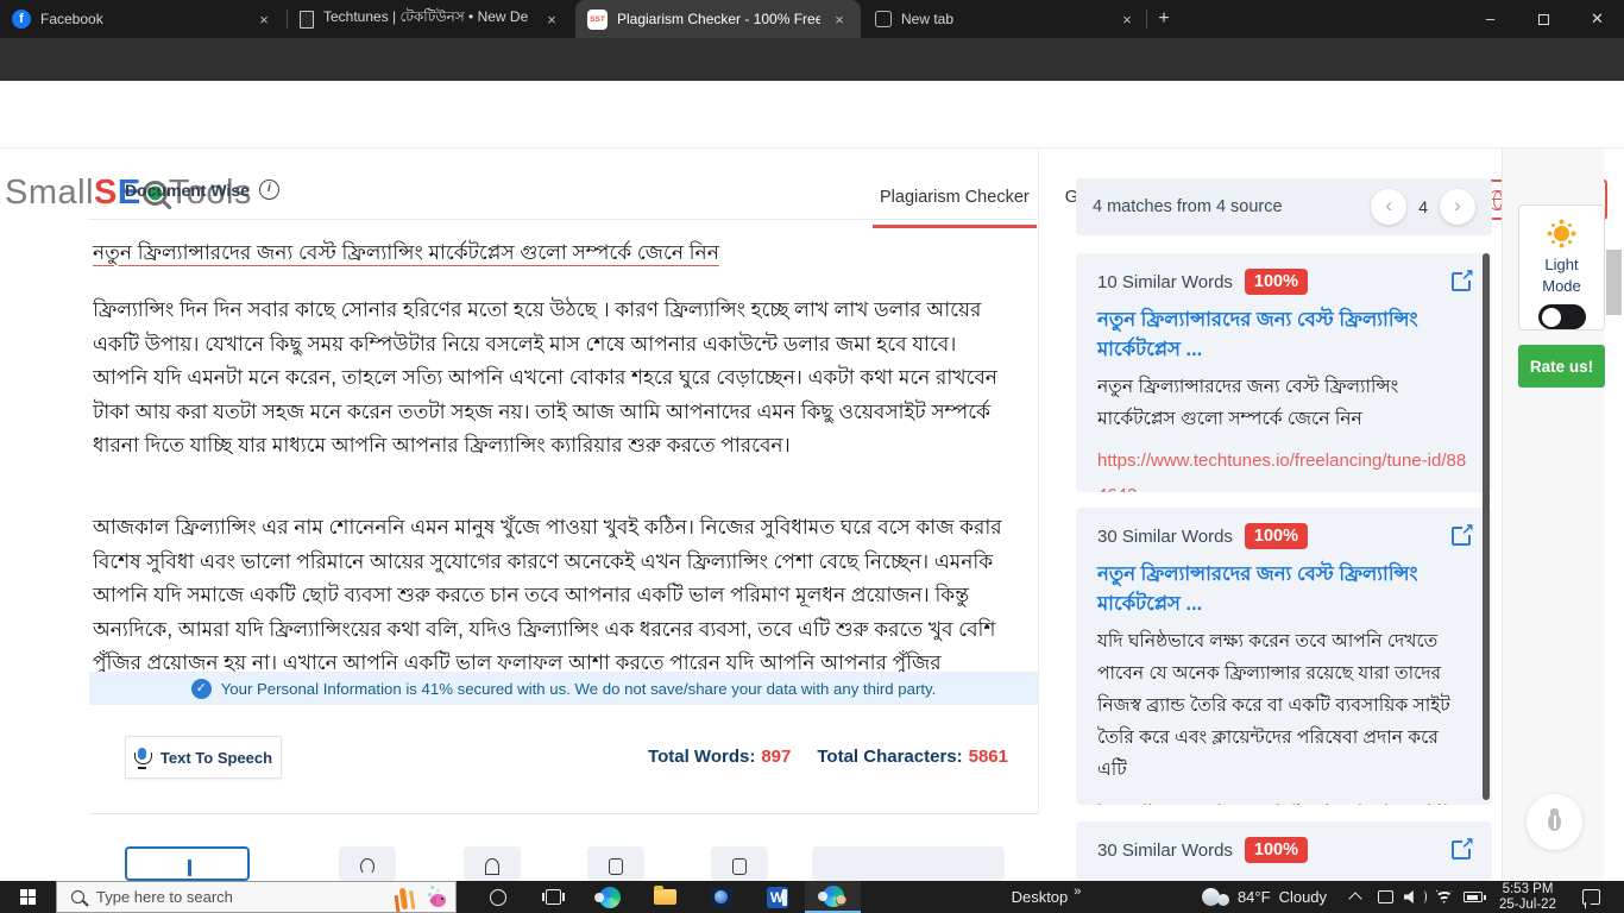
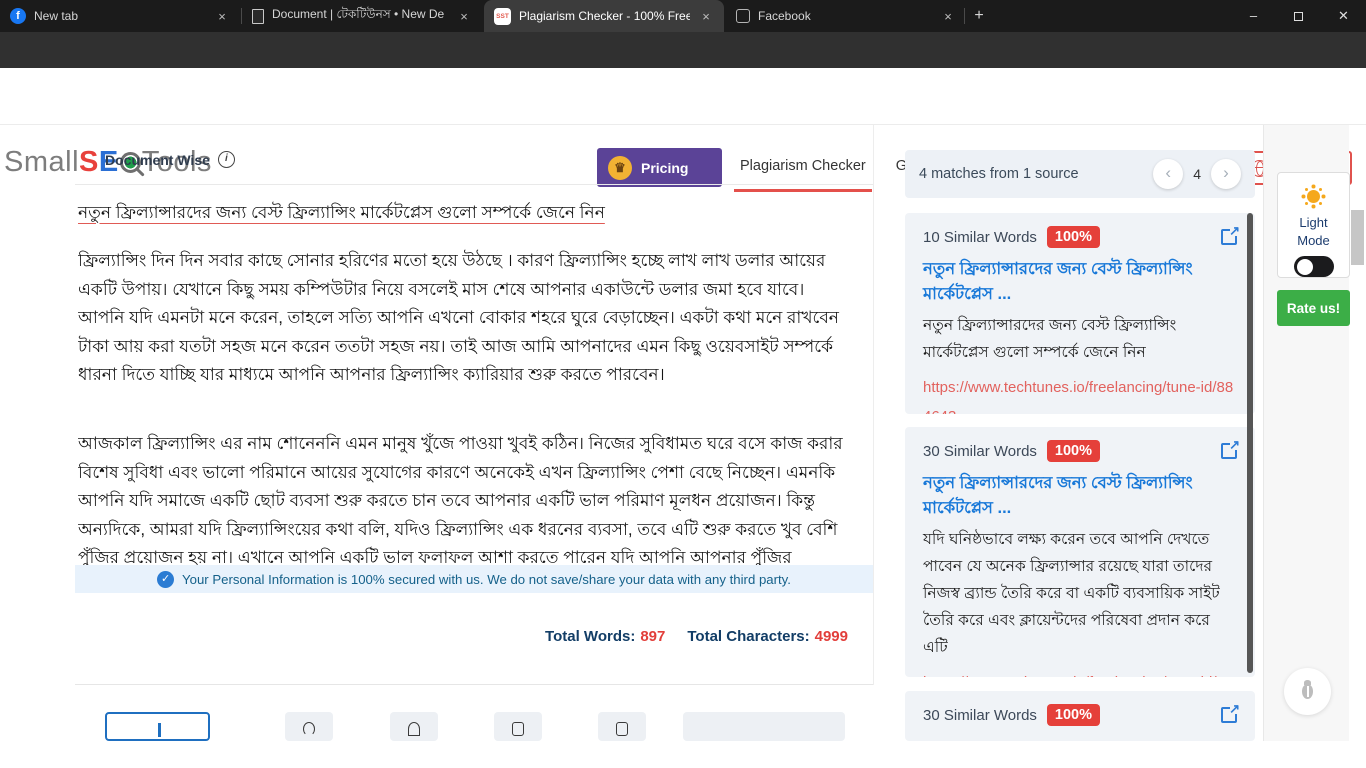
  f
- Facebook
+ New tab
  ×
- Techtunes | টেকটিউনস • New De
+ Document | টেকটিউনস • New De
  ×
  Plagiarism Checker - 100% Free
  ×
- New tab
+ Facebook
  ×
  +
  –
  ✕
  Small
  S
  E
  Tools
+ ♛
+ Pricing
  Plagiarism Checker
  Document Wise
  i
  নতুন ফ্রিল্যান্সারদের জন্য বেস্ট ফ্রিল্যান্সিং মার্কেটপ্লেস গুলো সম্পর্কে জেনে নিন
  ফ্রিল্যান্সিং দিন দিন সবার কাছে সোনার হরিণের মতো হয়ে উঠছে । কারণ ফ্রিল্যান্সিং হচ্ছে লাখ লাখ ডলার আয়ের একটি উপায়। যেখানে কিছু সময় কম্পিউটার নিয়ে বসলেই মাস শেষে আপনার একাউন্টে ডলার জমা হবে যাবে। আপনি যদি এমনটা মনে করেন, তাহলে সত্যি আপনি এখনো বোকার শহরে ঘুরে বেড়াচ্ছেন। একটা কথা মনে রাখবেন টাকা আয় করা যতটা সহজ মনে করেন ততটা সহজ নয়। তাই আজ আমি আপনাদের এমন কিছু ওয়েবসাইট সম্পর্কে ধারনা দিতে যাচ্ছি যার মাধ্যমে আপনি আপনার ফ্রিল্যান্সিং ক্যারিয়ার শুরু করতে পারবেন।
  আজকাল ফ্রিল্যান্সিং এর নাম শোনেননি এমন মানুষ খুঁজে পাওয়া খুবই কঠিন। নিজের সুবিধামত ঘরে বসে কাজ করার বিশেষ সুবিধা এবং ভালো পরিমানে আয়ের সুযোগের কারণে অনেকেই এখন ফ্রিল্যান্সিং পেশা বেছে নিচ্ছেন। এমনকি আপনি যদি সমাজে একটি ছোট ব্যবসা শুরু করতে চান তবে আপনার একটি ভাল পরিমাণ মূলধন প্রয়োজন। কিন্তু অন্যদিকে, আমরা যদি ফ্রিল্যান্সিংয়ের কথা বলি, যদিও ফ্রিল্যান্সিং এক ধরনের ব্যবসা, তবে এটি শুরু করতে খুব বেশি পুঁজির প্রয়োজন হয় না। এখানে আপনি একটি ভাল ফলাফল আশা করতে পারেন যদি আপনি আপনার পুঁজির
  ✓
- Your Personal Information is 41% secured with us. We do not save/share your data with any third party.
+ Your Personal Information is 100% secured with us. We do not save/share your data with any third party.
- Text To Speech
  Total Words: 897
- Total Characters: 5861
+ Total Characters: 4999
- 4 matches from 4 source
+ 4 matches from 1 source
  ‹
  4
  ›
  10 Similar Words
  100%
  নতুন ফ্রিল্যান্সারদের জন্য বেস্ট ফ্রিল্যান্সিং মার্কেটপ্লেস ...
  নতুন ফ্রিল্যান্সারদের জন্য বেস্ট ফ্রিল্যান্সিং মার্কেটপ্লেস গুলো সম্পর্কে জেনে নিন
  https://www.techtunes.io/freelancing/tune-id/88
  30 Similar Words
  100%
  নতুন ফ্রিল্যান্সারদের জন্য বেস্ট ফ্রিল্যান্সিং মার্কেটপ্লেস ...
  যদি ঘনিষ্ঠভাবে লক্ষ্য করেন তবে আপনি দেখতে পাবেন যে অনেক ফ্রিল্যান্সার রয়েছে যারা তাদের নিজস্ব ব্র্যান্ড তৈরি করে বা একটি ব্যবসায়িক সাইট তৈরি করে এবং ক্লায়েন্টদের পরিষেবা প্রদান করে এটি
  30 Similar Words
  100%
  Light Mode
  Rate us!
- Type here to search
- W
- Desktop
- »
- 84°F
- Cloudy
- 5:53 PM
- 25-Jul-22
